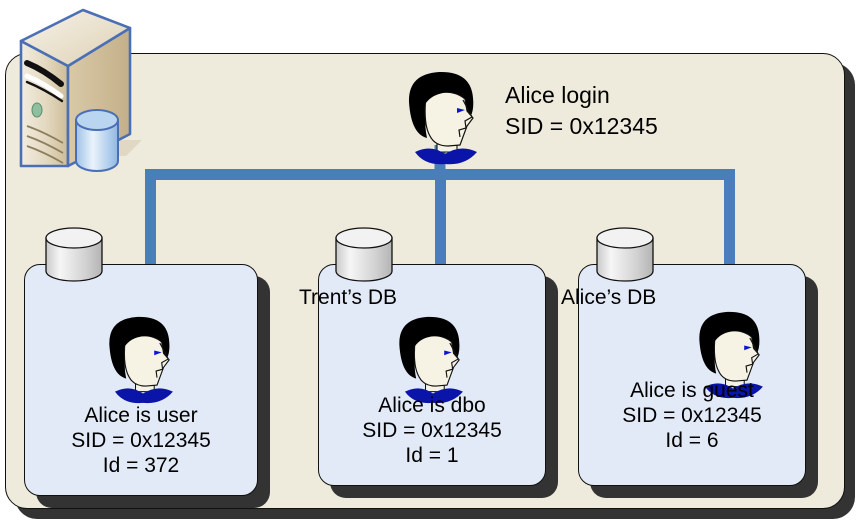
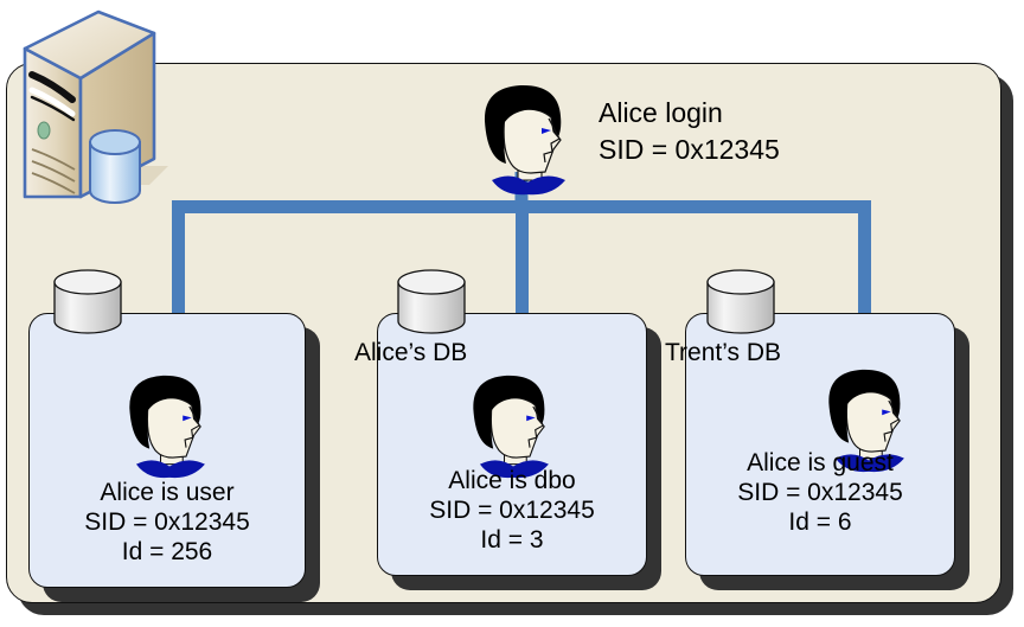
  Alice login
  SID = 0x12345
  Alice is user
  SID = 0x12345
- Id = 372
+ Id = 256
- Trent’s DB
+ Alice’s DB
  Alice is dbo
  SID = 0x12345
- Id = 1
+ Id = 3
- Alice’s DB
+ Trent’s DB
  Alice is guest
  SID = 0x12345
  Id = 6
